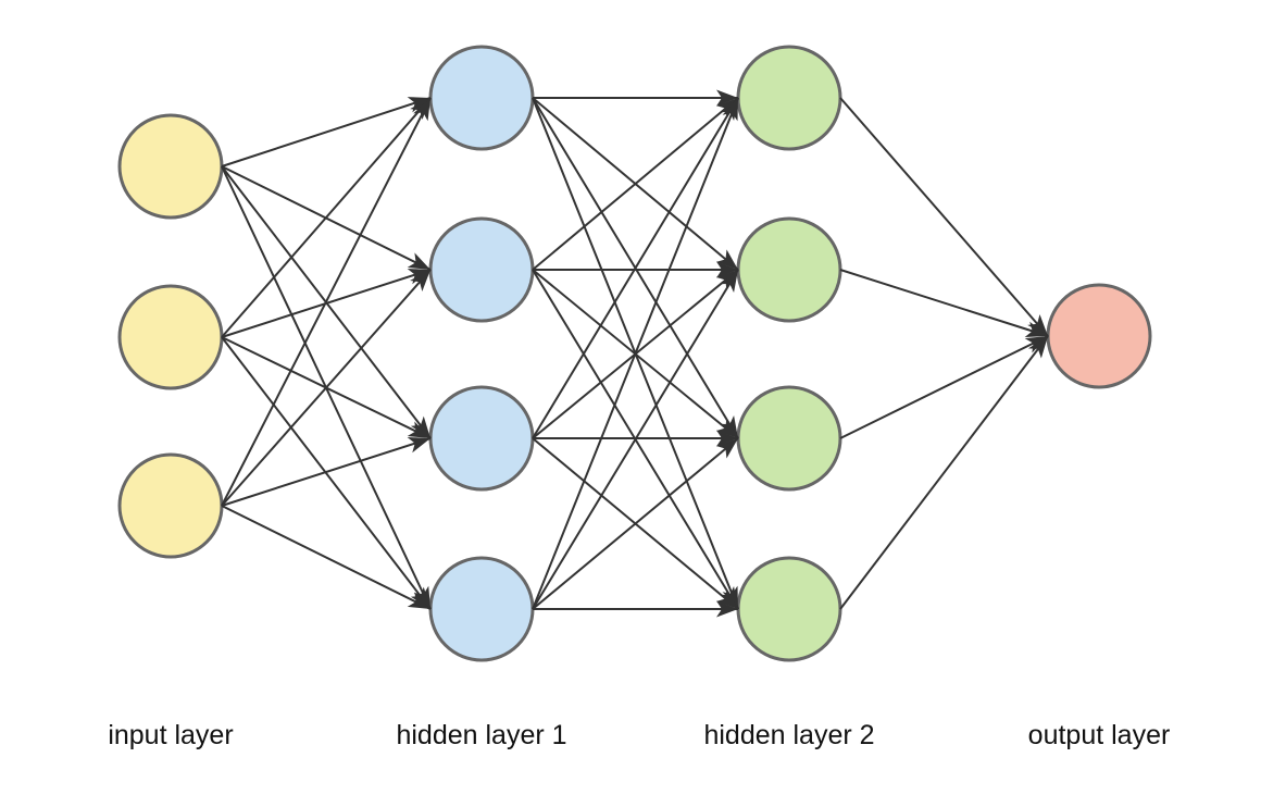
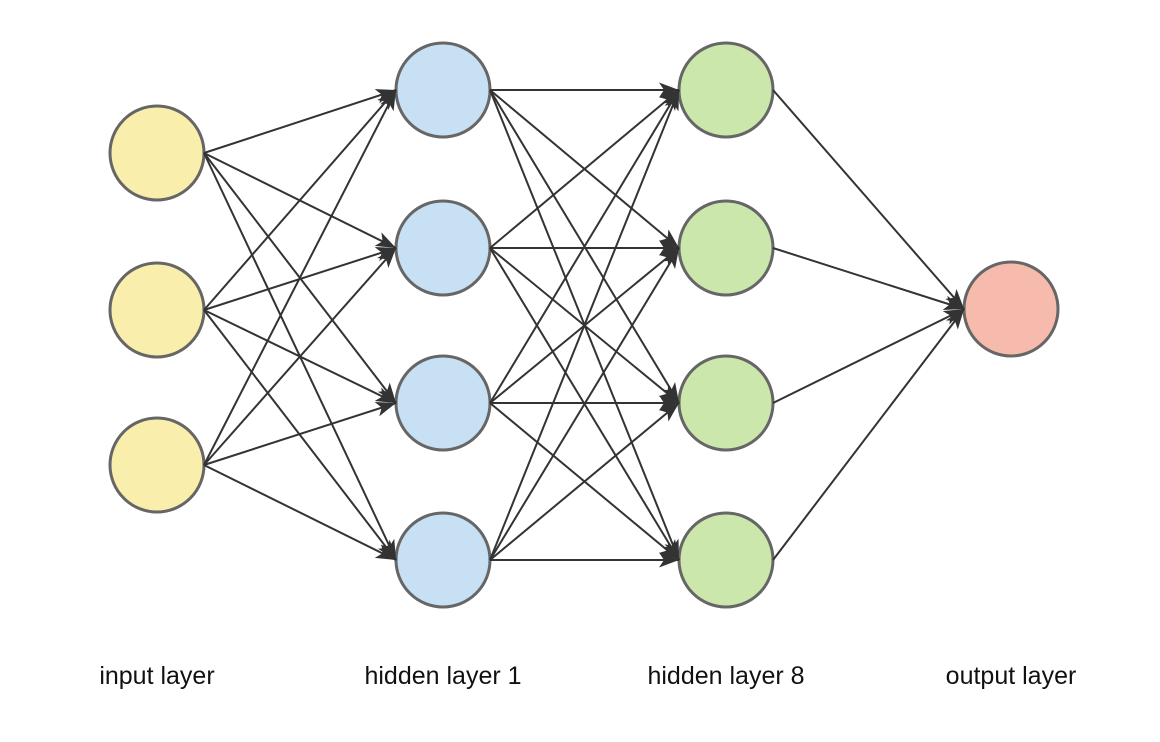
  input layer
  hidden layer 1
- hidden layer 2
+ hidden layer 8
  output layer
